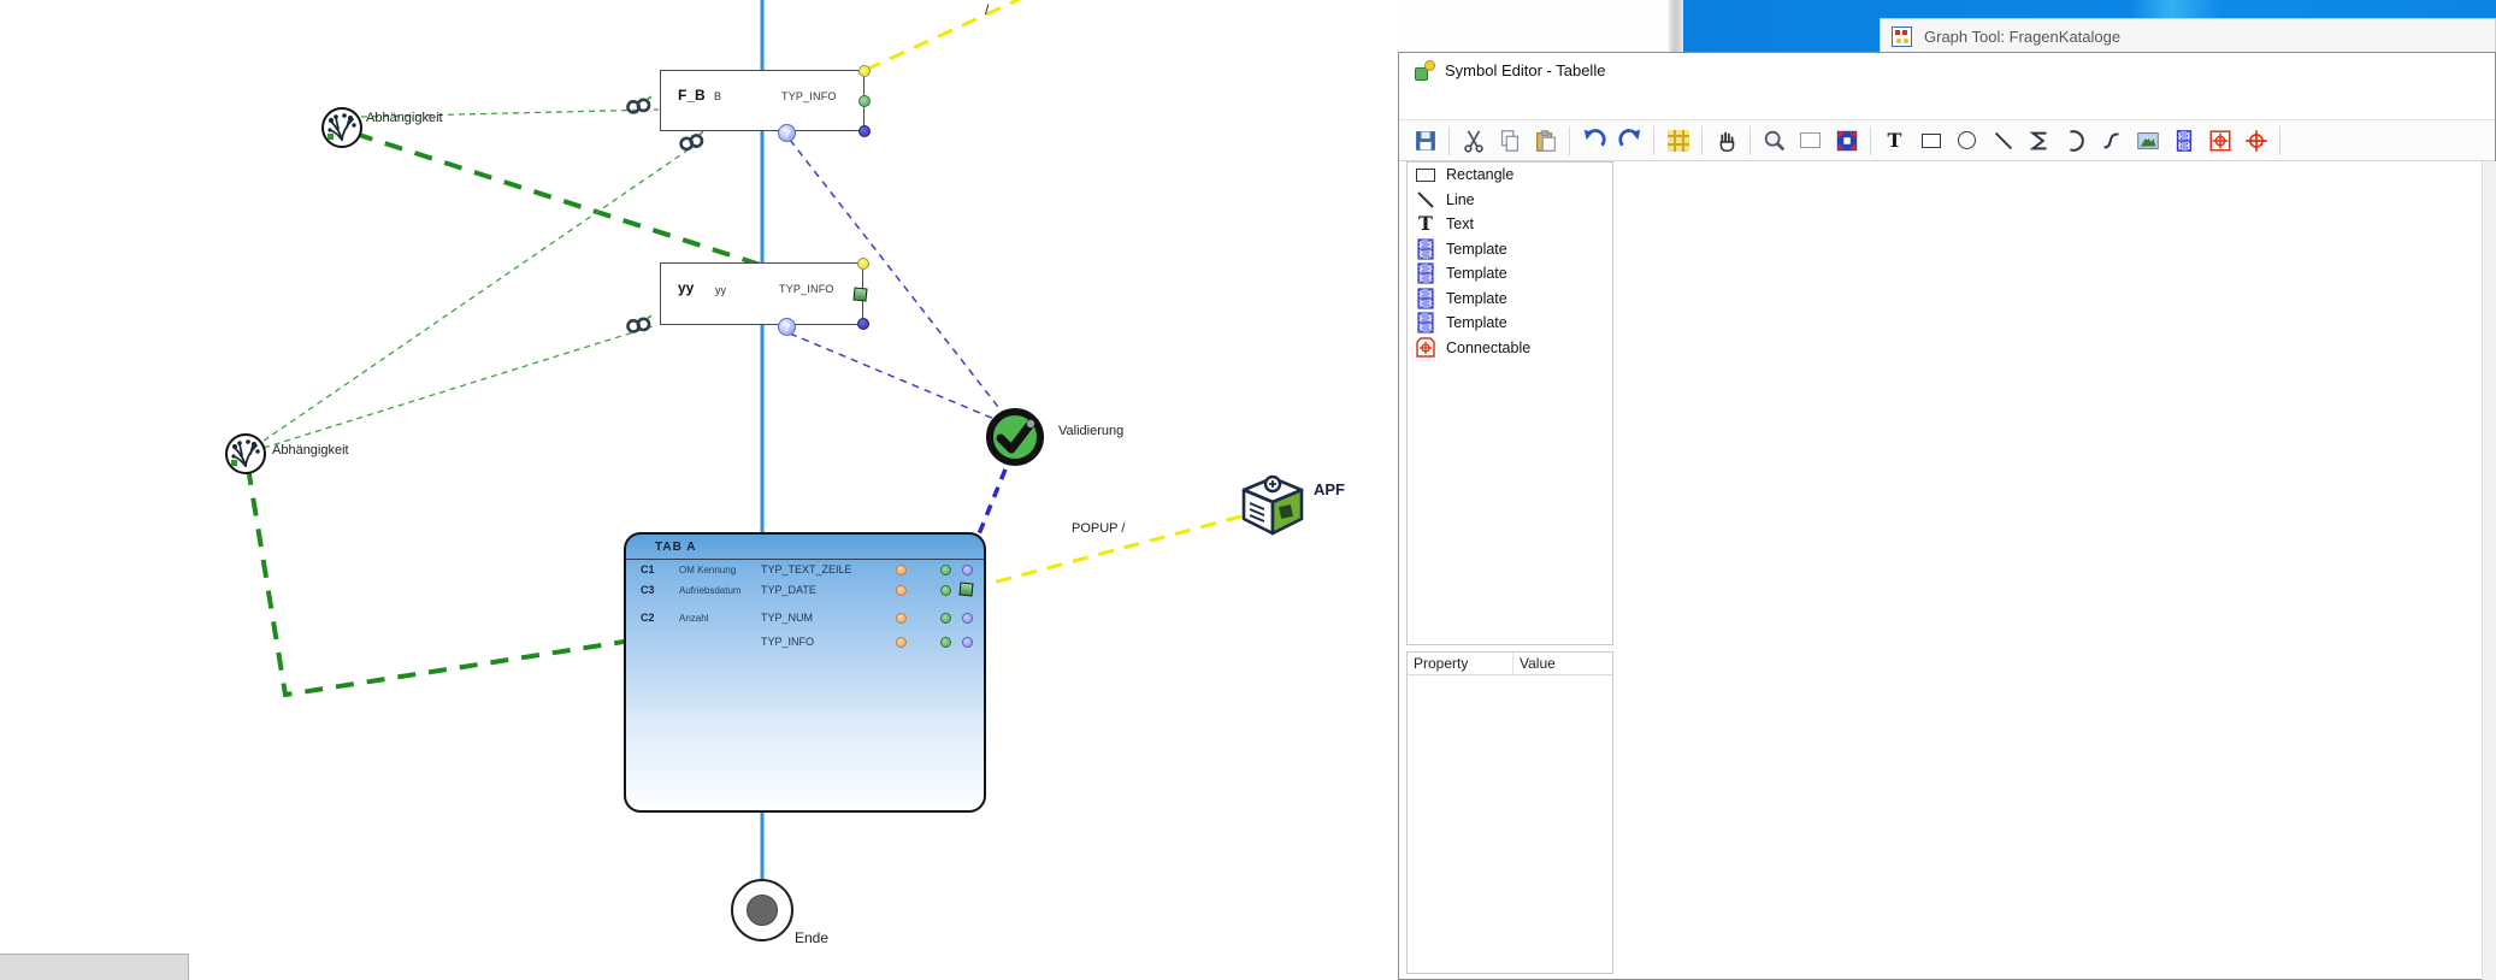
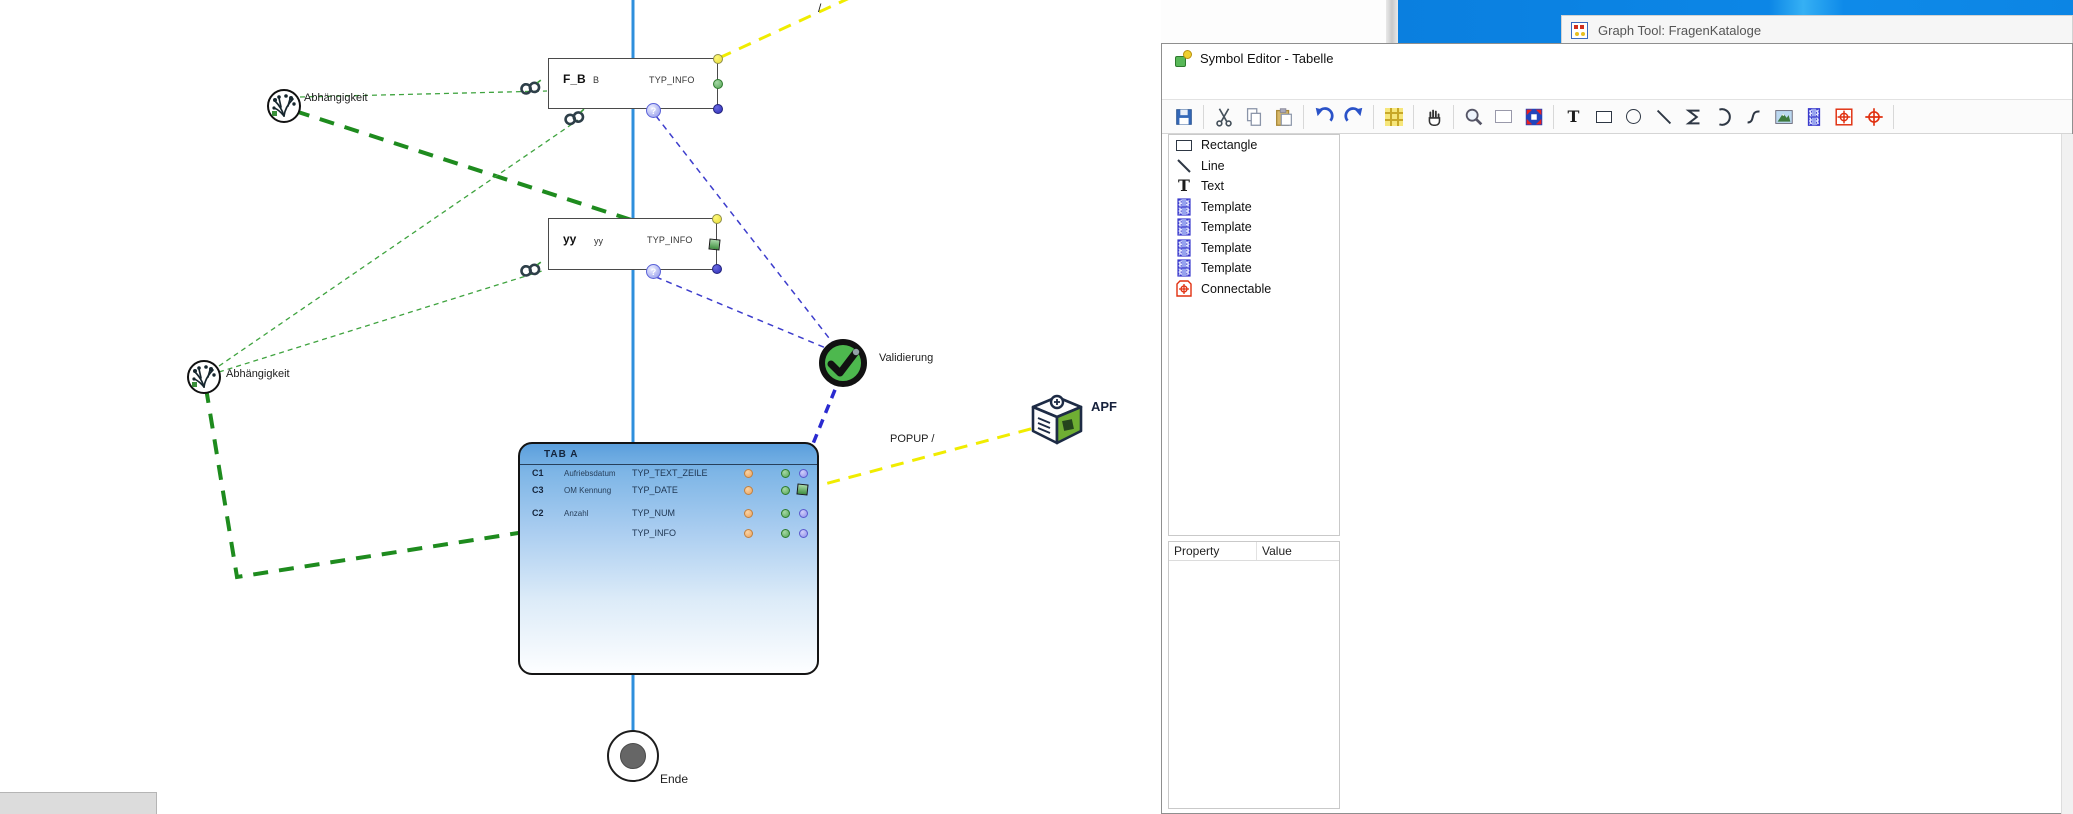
  /
  Abhängigkeit
  Abhängigkeit
  F_B
  B
  TYP_INFO
  ?
  yy
  yy
  TYP_INFO
  ?
  Validierung
  POPUP /
  APF
  TAB A
  C1
- OM Kennung
+ Aufriebsdatum
  TYP_TEXT_ZEILE
  C3
- Aufriebsdatum
+ OM Kennung
  TYP_DATE
  C2
  Anzahl
  TYP_NUM
  TYP_INFO
  Ende
  Graph Tool: FragenKataloge
  Symbol Editor - Tabelle
  T
  Rectangle
  Line
  T
  Text
  Template
  Template
  Template
  Template
  Connectable
  Property
  Value
